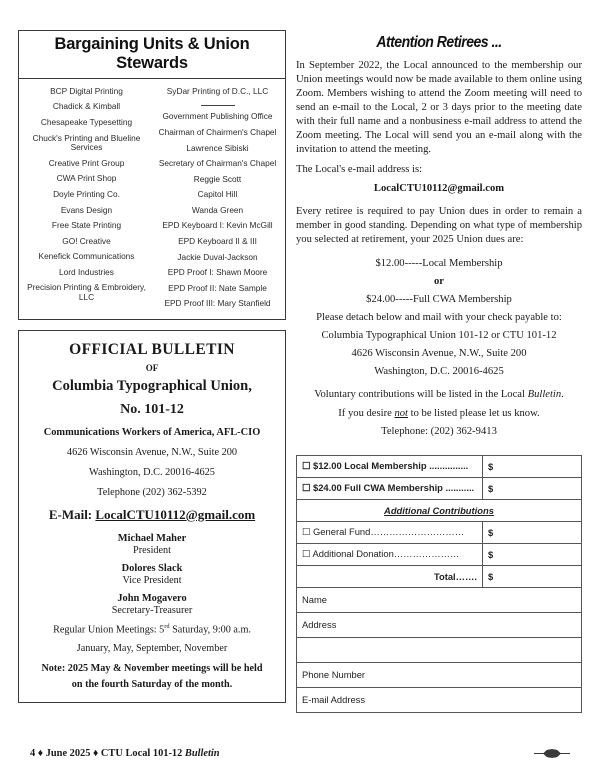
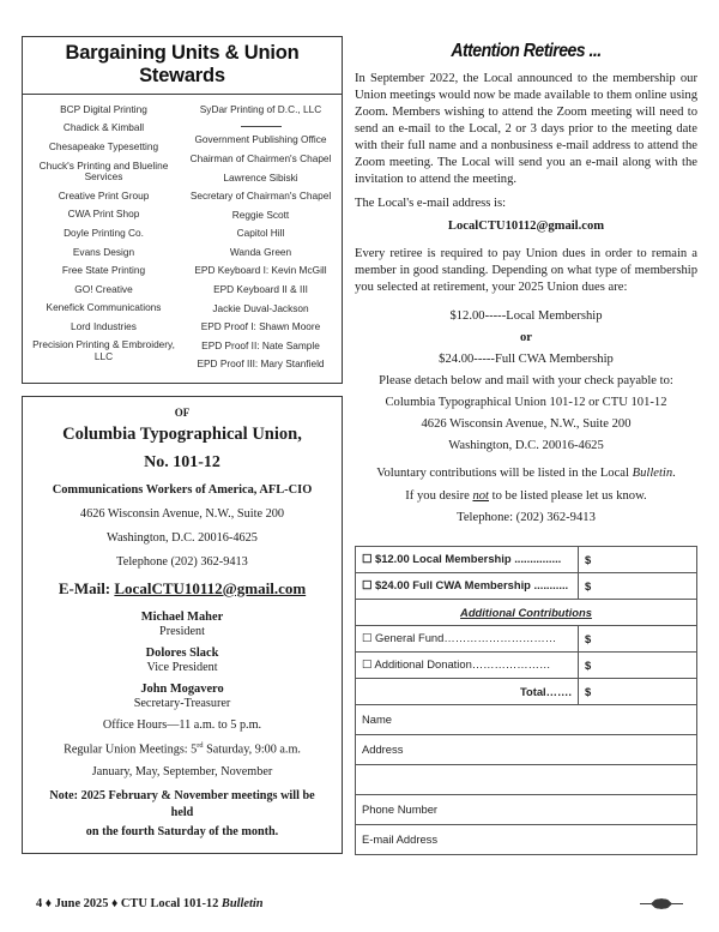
  Bargaining Units & Union Stewards
  BCP Digital Printing
  Chadick & Kimball
  Chesapeake Typesetting
  Chuck's Printing and Blueline Services
  Creative Print Group
  CWA Print Shop
  Doyle Printing Co.
  Evans Design
  Free State Printing
  GO! Creative
  Kenefick Communications
  Lord Industries
  Precision Printing & Embroidery, LLC
  SyDar Printing of D.C., LLC
  Government Publishing Office
  Chairman of Chairmen's Chapel
  Lawrence Sibiski
  Secretary of Chairman's Chapel
  Reggie Scott
  Capitol Hill
  Wanda Green
  EPD Keyboard I: Kevin McGill
  EPD Keyboard II & III
  Jackie Duval-Jackson
  EPD Proof I: Shawn Moore
  EPD Proof II: Nate Sample
  EPD Proof III: Mary Stanfield
- OFFICIAL BULLETIN
  OF
  Columbia Typographical Union,
  No. 101-12
  Communications Workers of America, AFL-CIO
  4626 Wisconsin Avenue, N.W., Suite 200
  Washington, D.C. 20016-4625
- Telephone (202) 362-5392
+ Telephone (202) 362-9413
  E-Mail: LocalCTU10112@gmail.com
  Michael Maher
  President
  Dolores Slack
  Vice President
  John Mogavero
  Secretary-Treasurer
+ Office Hours—11 a.m. to 5 p.m.
  Regular Union Meetings: 5 Saturday, 9:00 a.m.
  January, May, September, November
- Note: 2025 May & November meetings will be held
+ Note: 2025 February & November meetings will be held
  on the fourth Saturday of the month.
  Attention Retirees ...
  In September 2022, the Local announced to the membership our Union meetings would now be made available to them online using Zoom. Members wishing to attend the Zoom meeting will need to send an e-mail to the Local, 2 or 3 days prior to the meeting date with their full name and a nonbusiness e-mail address to attend the Zoom meeting. The Local will send you an e-mail along with the invitation to attend the meeting.
  The Local's e-mail address is:
  LocalCTU10112@gmail.com
  Every retiree is required to pay Union dues in order to remain a member in good standing. Depending on what type of membership you selected at retirement, your 2025 Union dues are:
  $12.00-----Local Membership
  or
  $24.00-----Full CWA Membership
  Please detach below and mail with your check payable to:
  Columbia Typographical Union 101-12 or CTU 101-12
  4626 Wisconsin Avenue, N.W., Suite 200
  Washington, D.C. 20016-4625
  Voluntary contributions will be listed in the Local Bulletin.
  If you desire not to be listed please let us know.
  Telephone: (202) 362-9413
  ☐ $12.00 Local Membership ...............	$
  ☐ $24.00 Full CWA Membership ...........	$
  Additional Contributions
  ☐ General Fund…………………………	$
  ☐ Additional Donation…………………	$
  Total…….	$
  Name
  Address
  Phone Number
  E-mail Address
  4 ♦ June 2025 ♦ CTU Local 101-12 Bulletin
